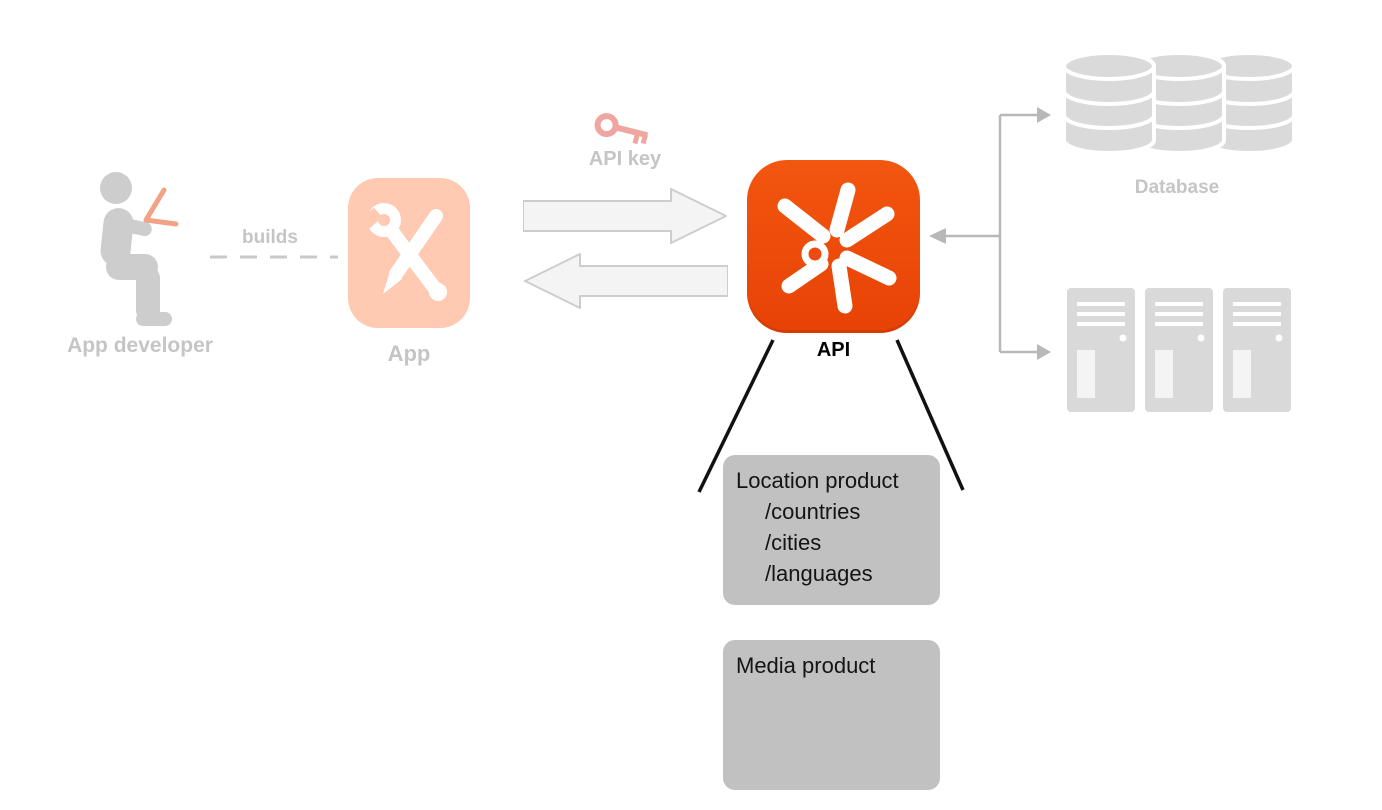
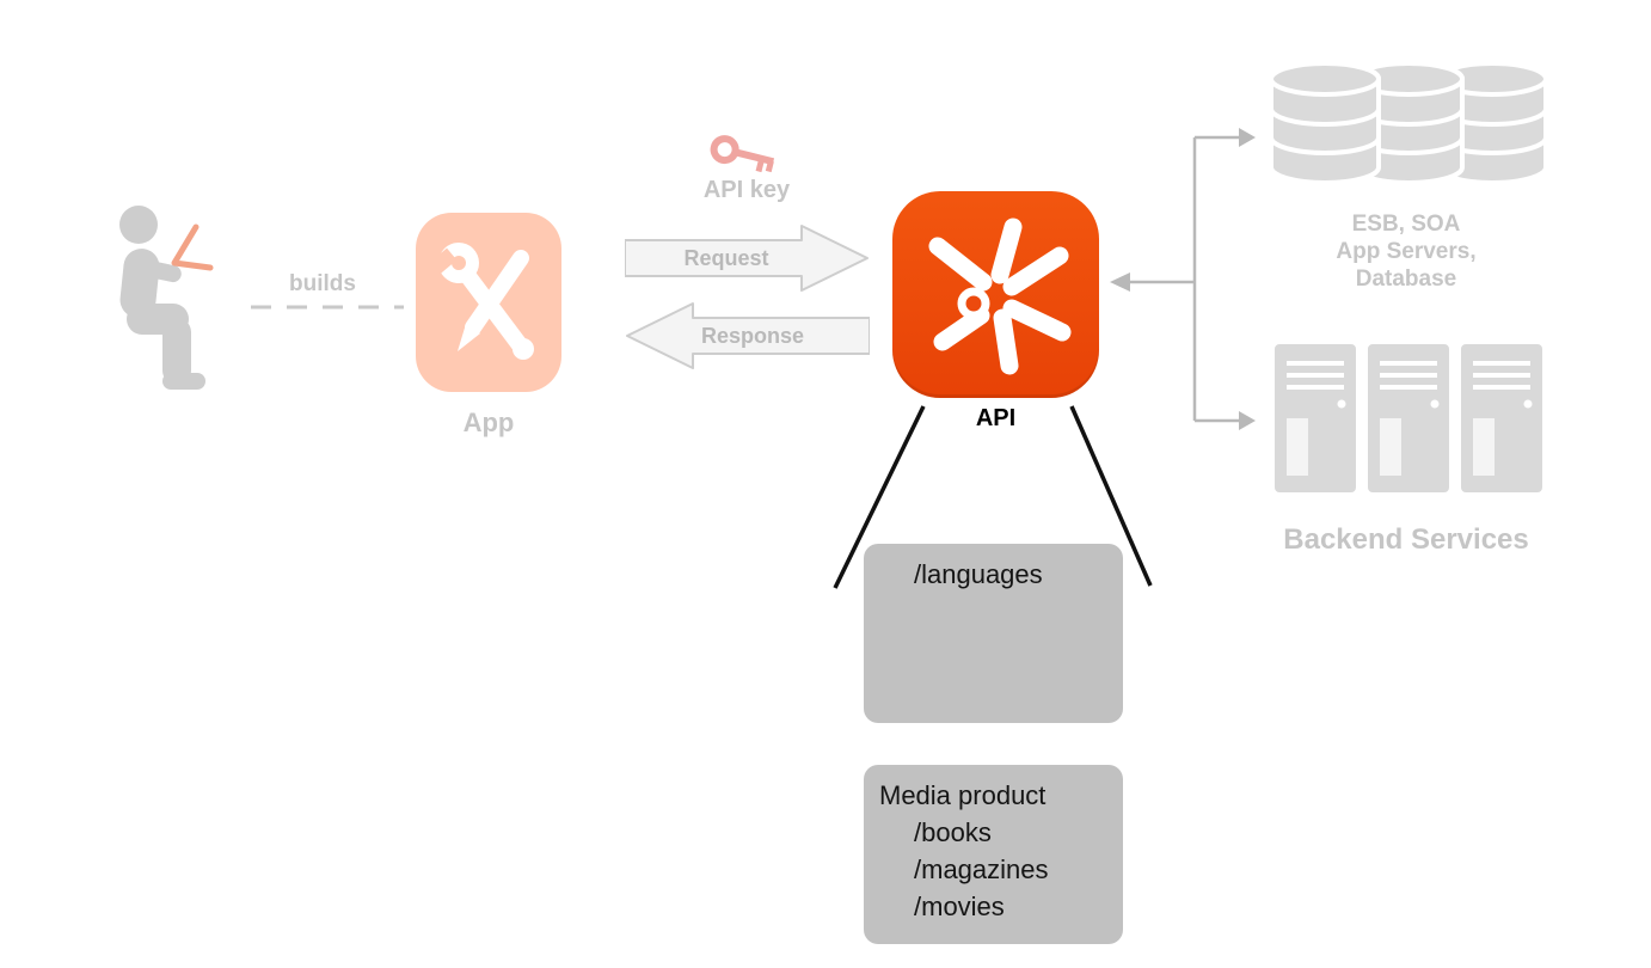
- App developer
  builds
  App
  API key
+ Request
+ Response
  API
- Location product
- /countries
- /cities
  /languages
  Media product
+ /books
+ /magazines
+ /movies
+ ESB, SOA
+ App Servers,
  Database
+ Backend Services
